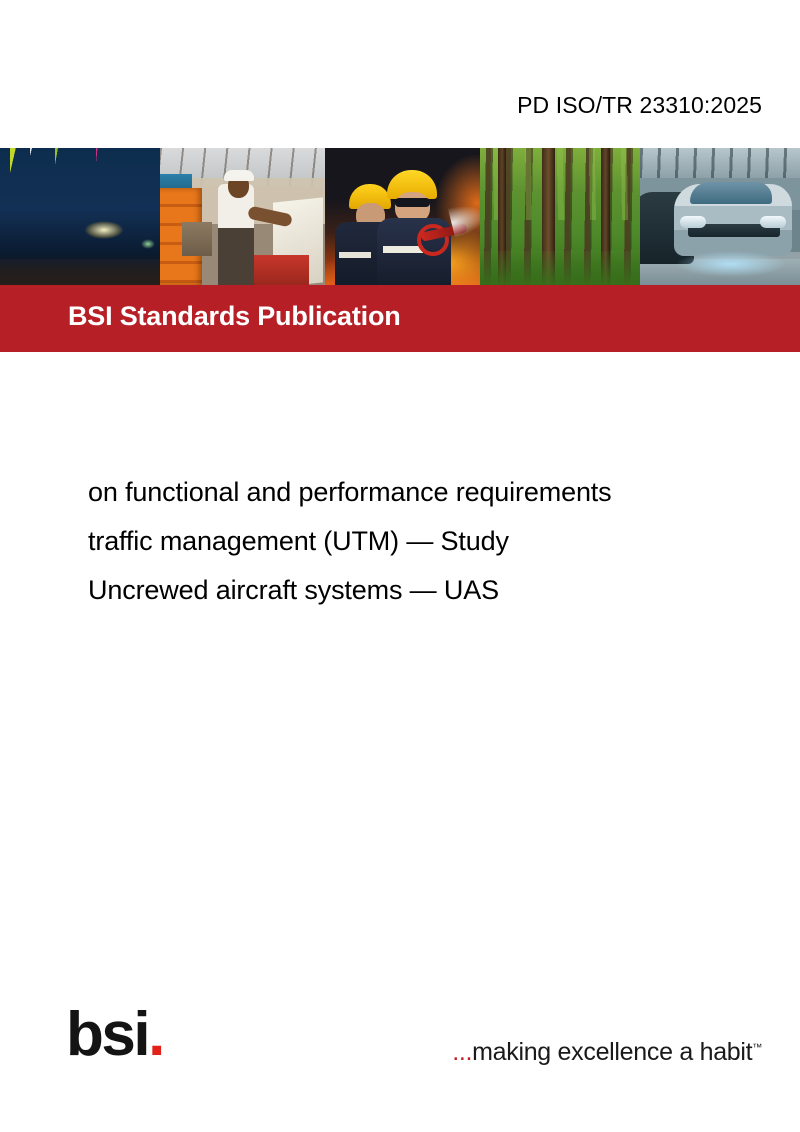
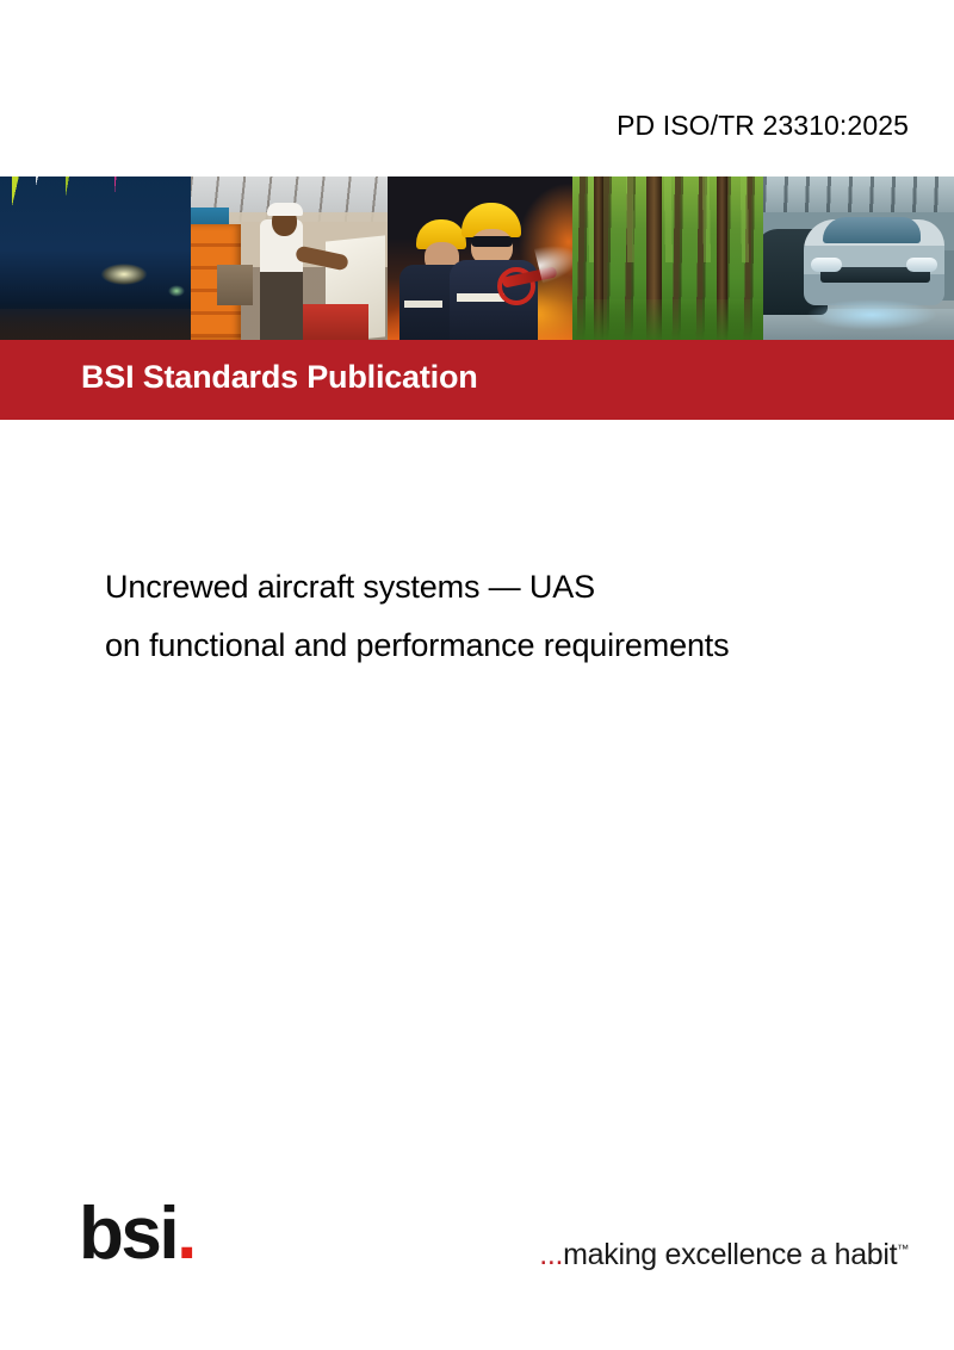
  PD ISO/TR 23310:2025
  BSI Standards Publication
- on functional and performance requirements
+ Uncrewed aircraft systems — UAS
- traffic management (UTM) — Study
- Uncrewed aircraft systems — UAS
+ on functional and performance requirements
  bsi.
  ...making excellence a habit™
